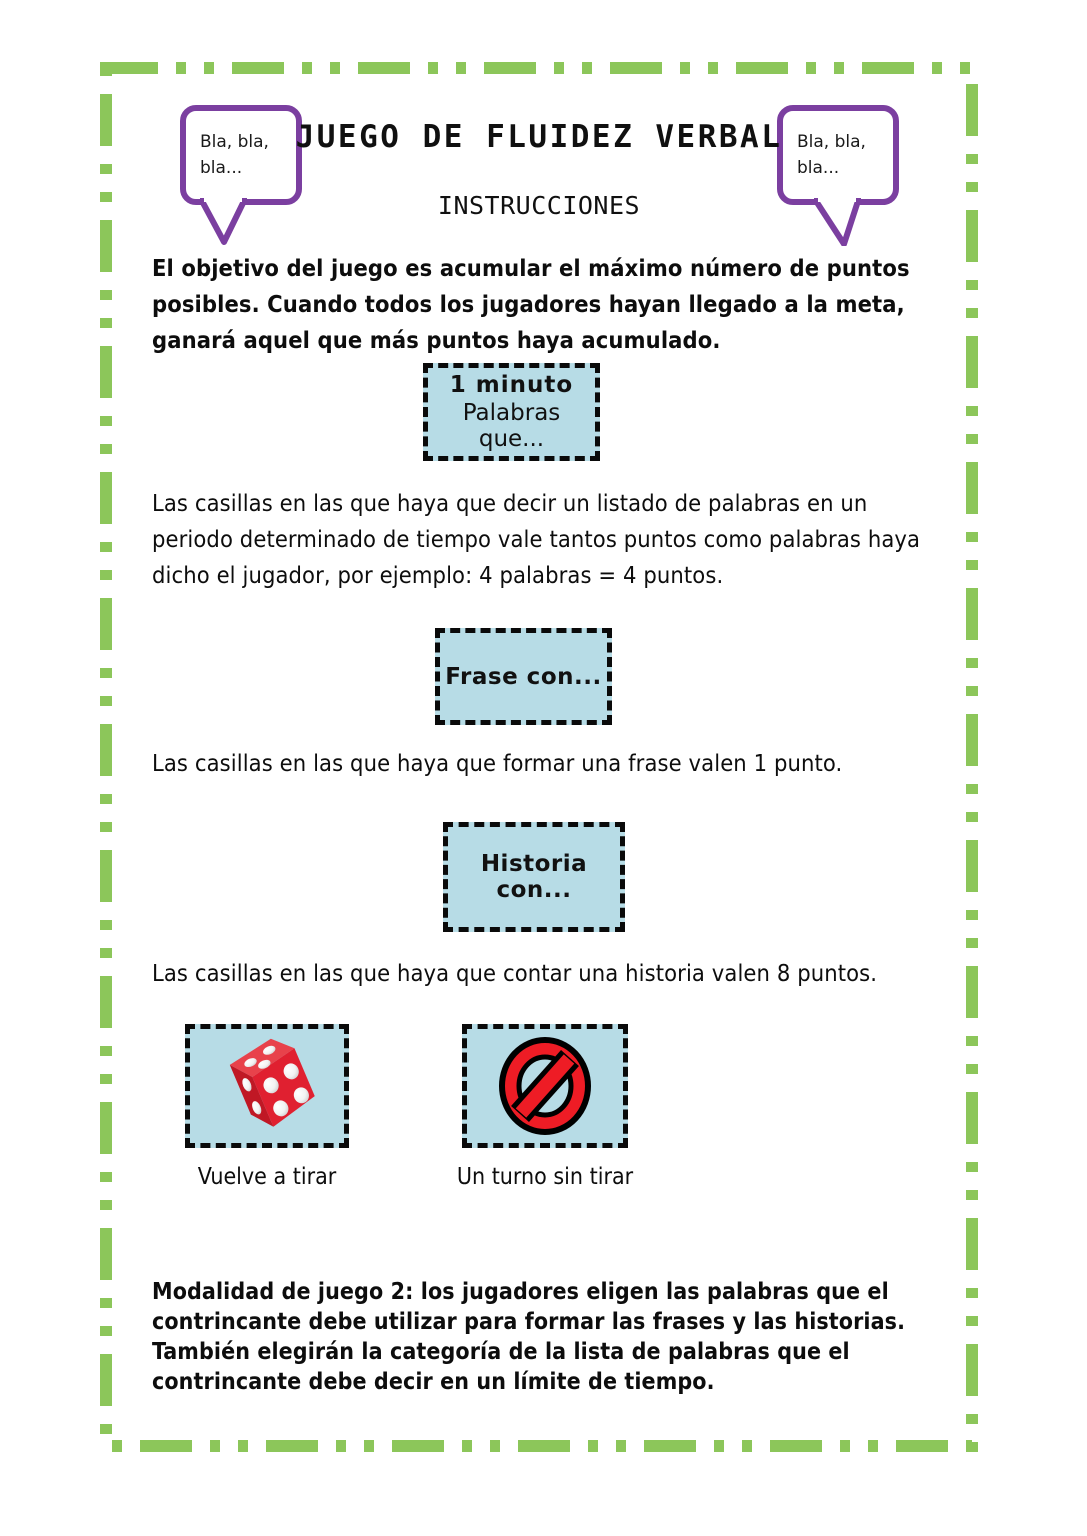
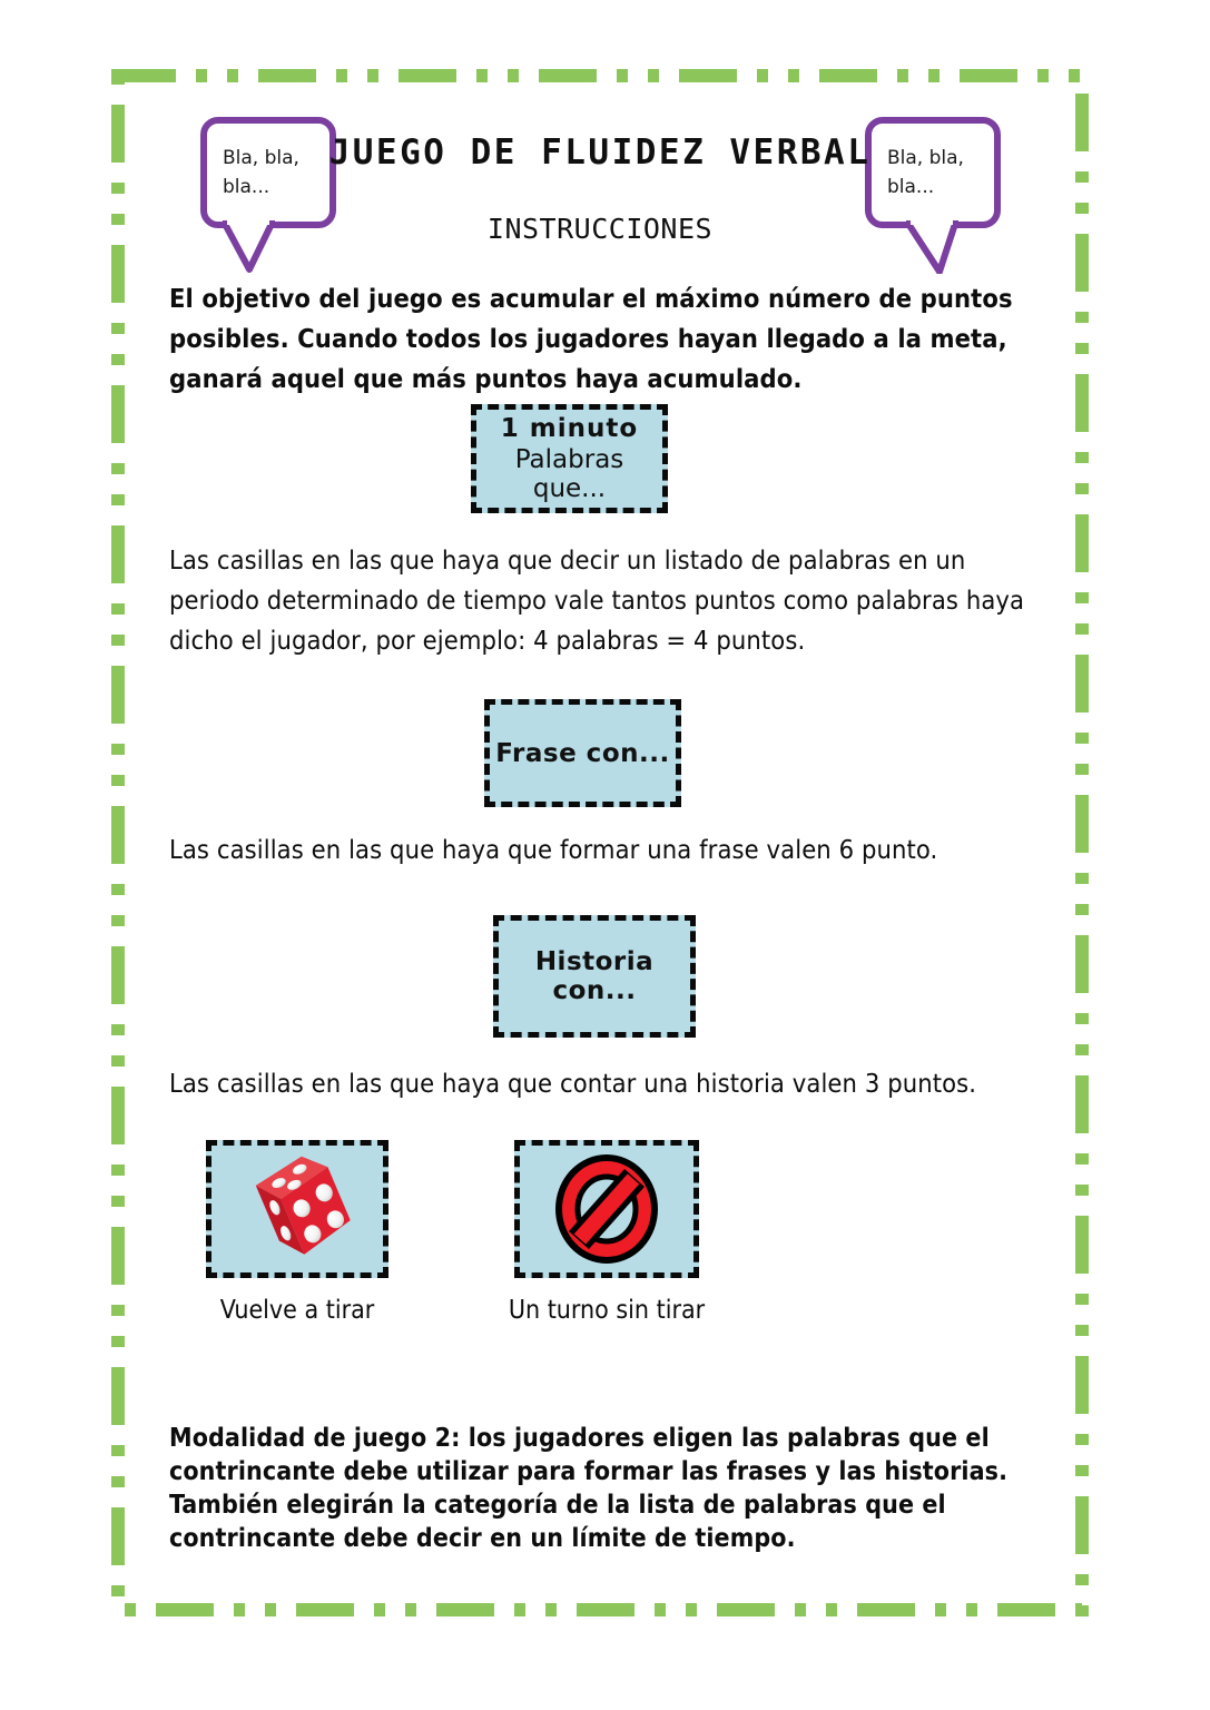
  Bla, bla, bla...
  Bla, bla, bla...
  JUEGO DE FLUIDEZ VERBAL
  INSTRUCCIONES
  El objetivo del juego es acumular el máximo número de puntos posibles. Cuando todos los jugadores hayan llegado a la meta, ganará aquel que más puntos haya acumulado.
  1 minuto
  Palabras que...
  Las casillas en las que haya que decir un listado de palabras en un periodo determinado de tiempo vale tantos puntos como palabras haya dicho el jugador, por ejemplo: 4 palabras = 4 puntos.
  Frase con...
- Las casillas en las que haya que formar una frase valen 1 punto.
+ Las casillas en las que haya que formar una frase valen 6 punto.
  Historia con...
- Las casillas en las que haya que contar una historia valen 8 puntos.
+ Las casillas en las que haya que contar una historia valen 3 puntos.
  Vuelve a tirar
  Un turno sin tirar
  Modalidad de juego 2: los jugadores eligen las palabras que el contrincante debe utilizar para formar las frases y las historias. También elegirán la categoría de la lista de palabras que el contrincante debe decir en un límite de tiempo.
